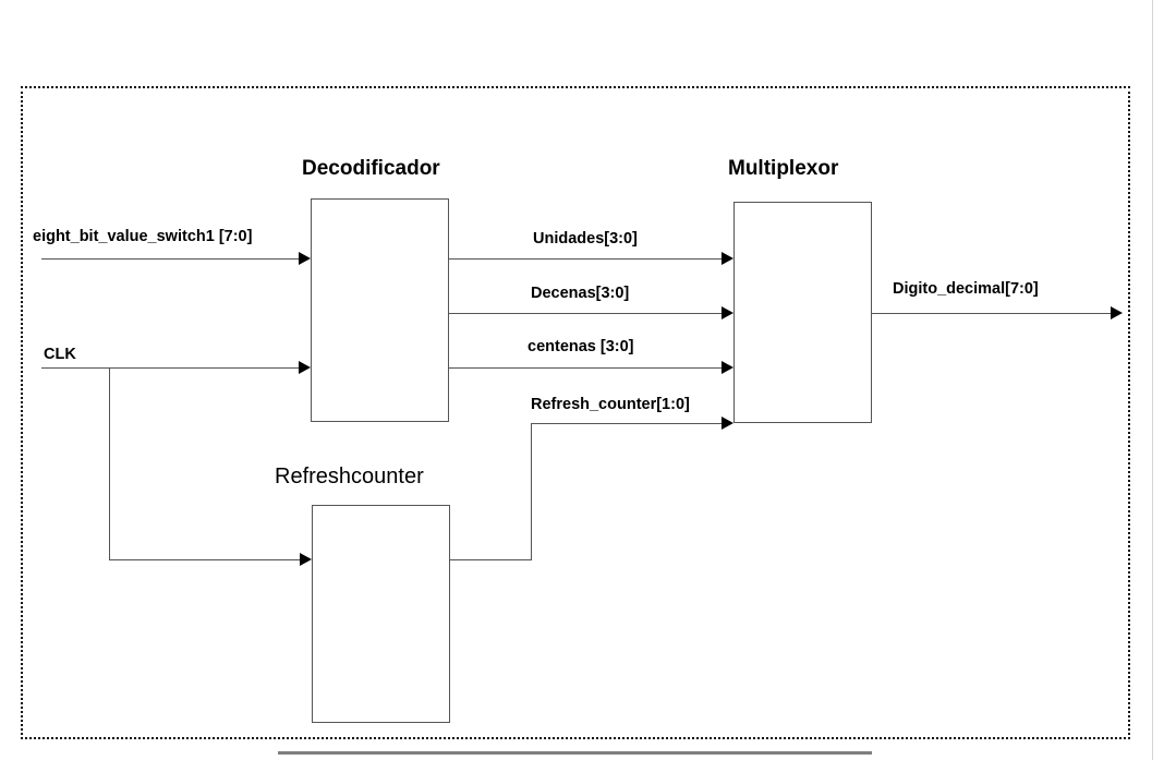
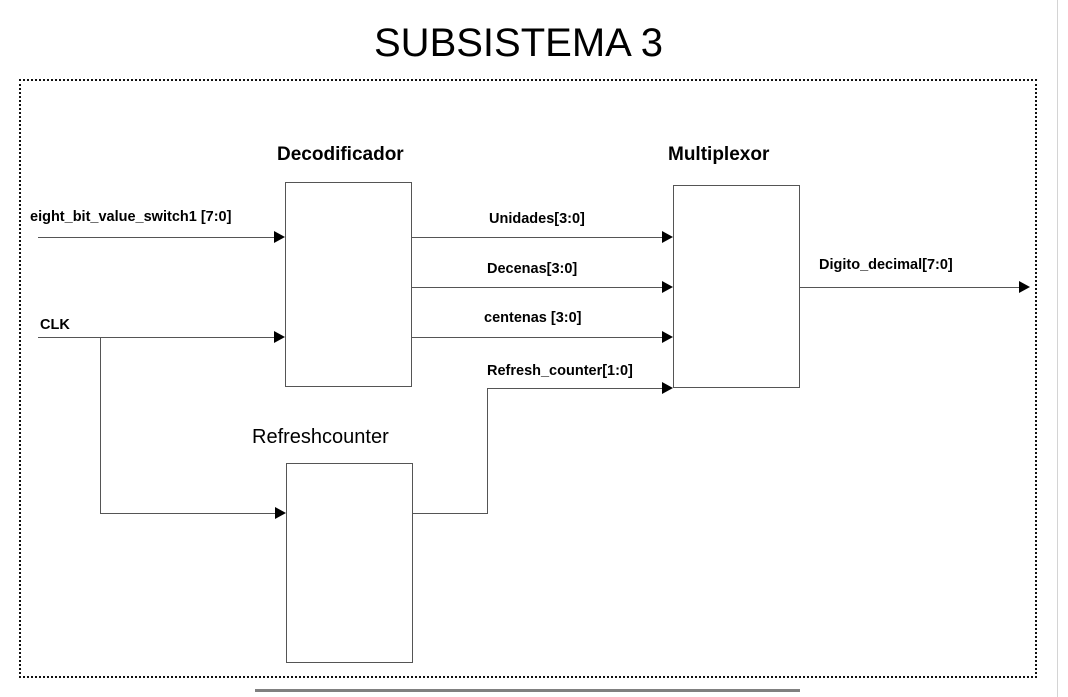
+ SUBSISTEMA 3
  Decodificador
  Multiplexor
  Refreshcounter
  eight_bit_value_switch1 [7:0]
  CLK
  Unidades[3:0]
  Decenas[3:0]
  centenas [3:0]
  Refresh_counter[1:0]
  Digito_decimal[7:0]
